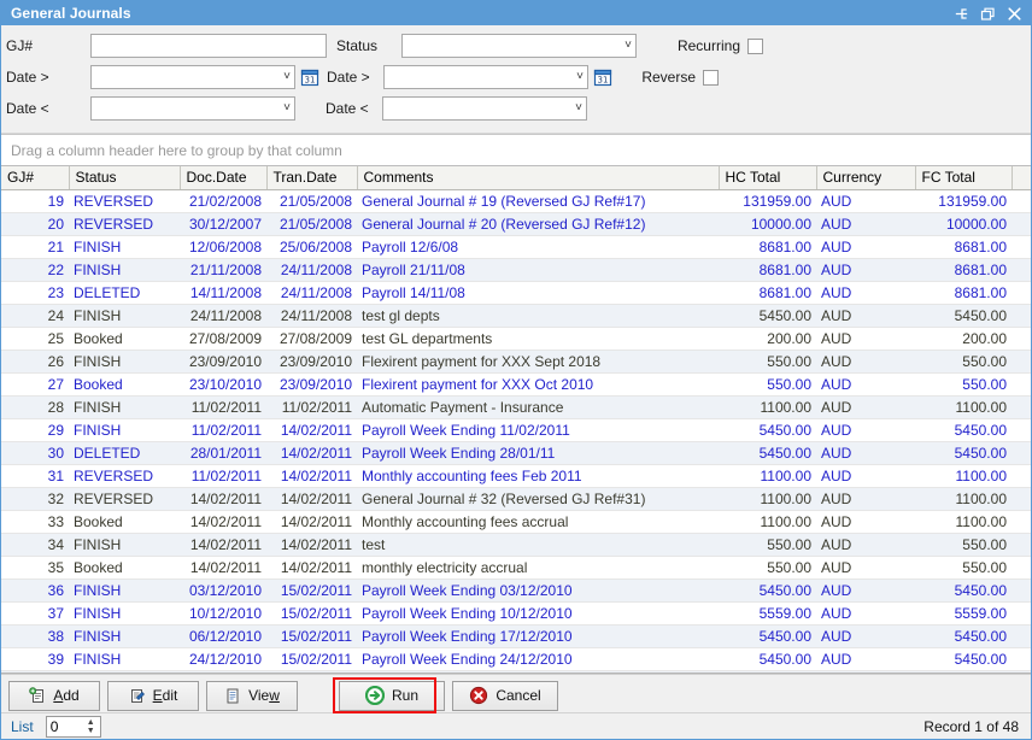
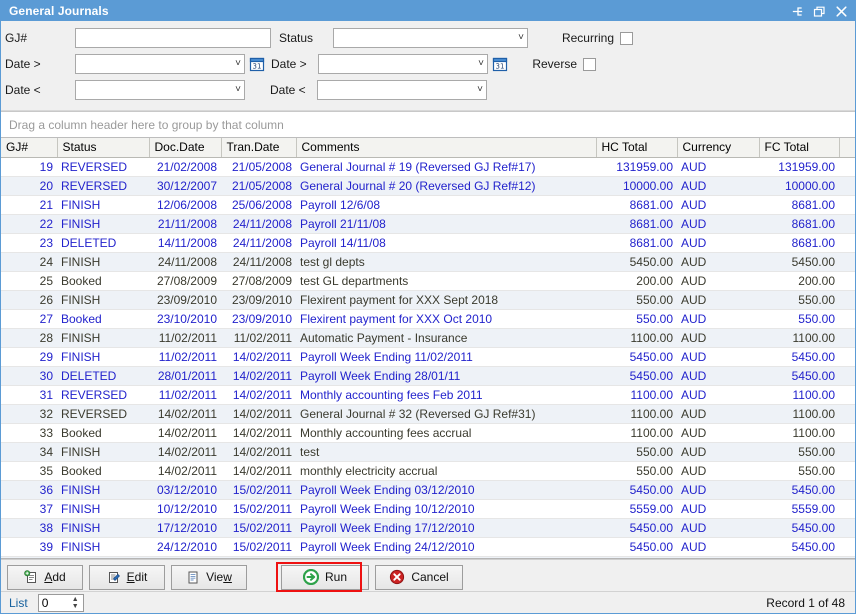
  General Journals
  GJ#
  Status
  ˅
  Recurring
  Date >
  ˅
  31
  Date >
  ˅
  31
  Reverse
  Date <
  ˅
  Date <
  ˅
  Drag a column header here to group by that column
  GJ#	Status	Doc.Date	Tran.Date	Comments	HC Total	Currency	FC Total
  19	REVERSED	21/02/2008	21/05/2008	General Journal # 19 (Reversed GJ Ref#17)	131959.00	AUD	131959.00
  20	REVERSED	30/12/2007	21/05/2008	General Journal # 20 (Reversed GJ Ref#12)	10000.00	AUD	10000.00
  21	FINISH	12/06/2008	25/06/2008	Payroll 12/6/08	8681.00	AUD	8681.00
  22	FINISH	21/11/2008	24/11/2008	Payroll 21/11/08	8681.00	AUD	8681.00
  23	DELETED	14/11/2008	24/11/2008	Payroll 14/11/08	8681.00	AUD	8681.00
  24	FINISH	24/11/2008	24/11/2008	test gl depts	5450.00	AUD	5450.00
  25	Booked	27/08/2009	27/08/2009	test GL departments	200.00	AUD	200.00
  26	FINISH	23/09/2010	23/09/2010	Flexirent payment for XXX Sept 2018	550.00	AUD	550.00
  27	Booked	23/10/2010	23/09/2010	Flexirent payment for XXX Oct 2010	550.00	AUD	550.00
  28	FINISH	11/02/2011	11/02/2011	Automatic Payment - Insurance	1100.00	AUD	1100.00
  29	FINISH	11/02/2011	14/02/2011	Payroll Week Ending 11/02/2011	5450.00	AUD	5450.00
  30	DELETED	28/01/2011	14/02/2011	Payroll Week Ending 28/01/11	5450.00	AUD	5450.00
  31	REVERSED	11/02/2011	14/02/2011	Monthly accounting fees Feb 2011	1100.00	AUD	1100.00
  32	REVERSED	14/02/2011	14/02/2011	General Journal # 32 (Reversed GJ Ref#31)	1100.00	AUD	1100.00
  33	Booked	14/02/2011	14/02/2011	Monthly accounting fees accrual	1100.00	AUD	1100.00
  34	FINISH	14/02/2011	14/02/2011	test	550.00	AUD	550.00
  35	Booked	14/02/2011	14/02/2011	monthly electricity accrual	550.00	AUD	550.00
  36	FINISH	03/12/2010	15/02/2011	Payroll Week Ending 03/12/2010	5450.00	AUD	5450.00
  37	FINISH	10/12/2010	15/02/2011	Payroll Week Ending 10/12/2010	5559.00	AUD	5559.00
- 38	FINISH	06/12/2010	15/02/2011	Payroll Week Ending 17/12/2010	5450.00	AUD	5450.00
+ 38	FINISH	17/12/2010	15/02/2011	Payroll Week Ending 17/12/2010	5450.00	AUD	5450.00
  39	FINISH	24/12/2010	15/02/2011	Payroll Week Ending 24/12/2010	5450.00	AUD	5450.00
  Add
  Edit
  View
  Run
  Cancel
  List
  0
  Record 1 of 48
